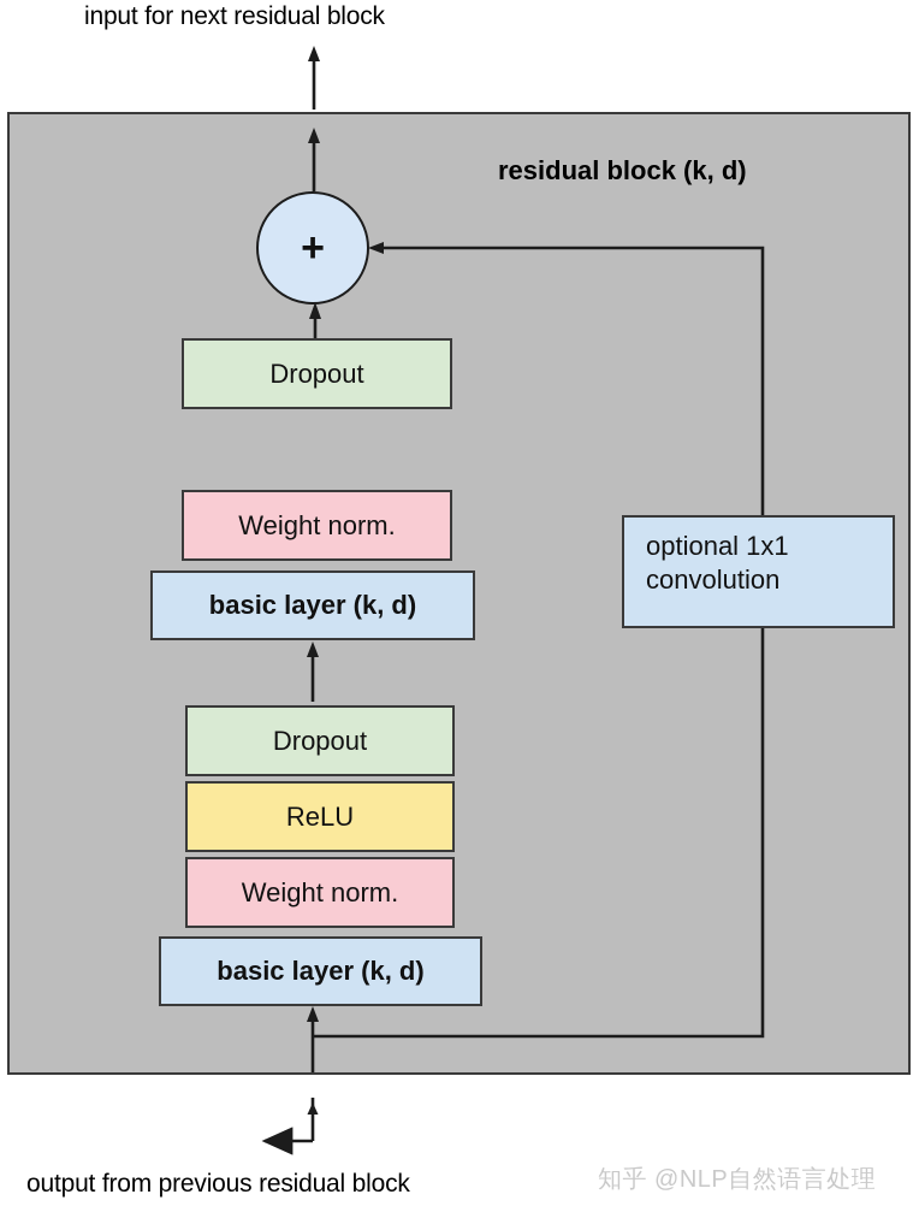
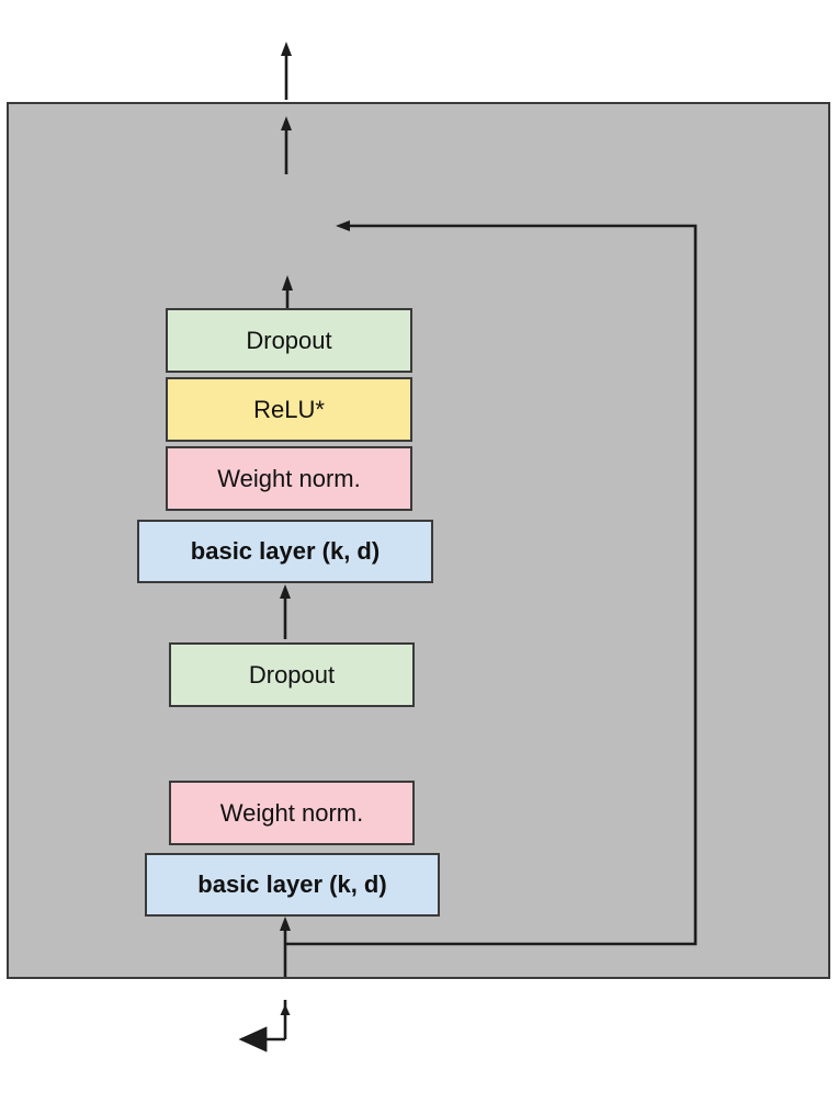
- input for next residual block
- residual block (k, d)
- +
  Dropout
+ ReLU*
  Weight norm.
  basic layer (k, d)
  Dropout
- ReLU
  Weight norm.
  basic layer (k, d)
- optional 1x1
- convolution
- output from previous residual block
- 知乎 @NLP自然语言处理
